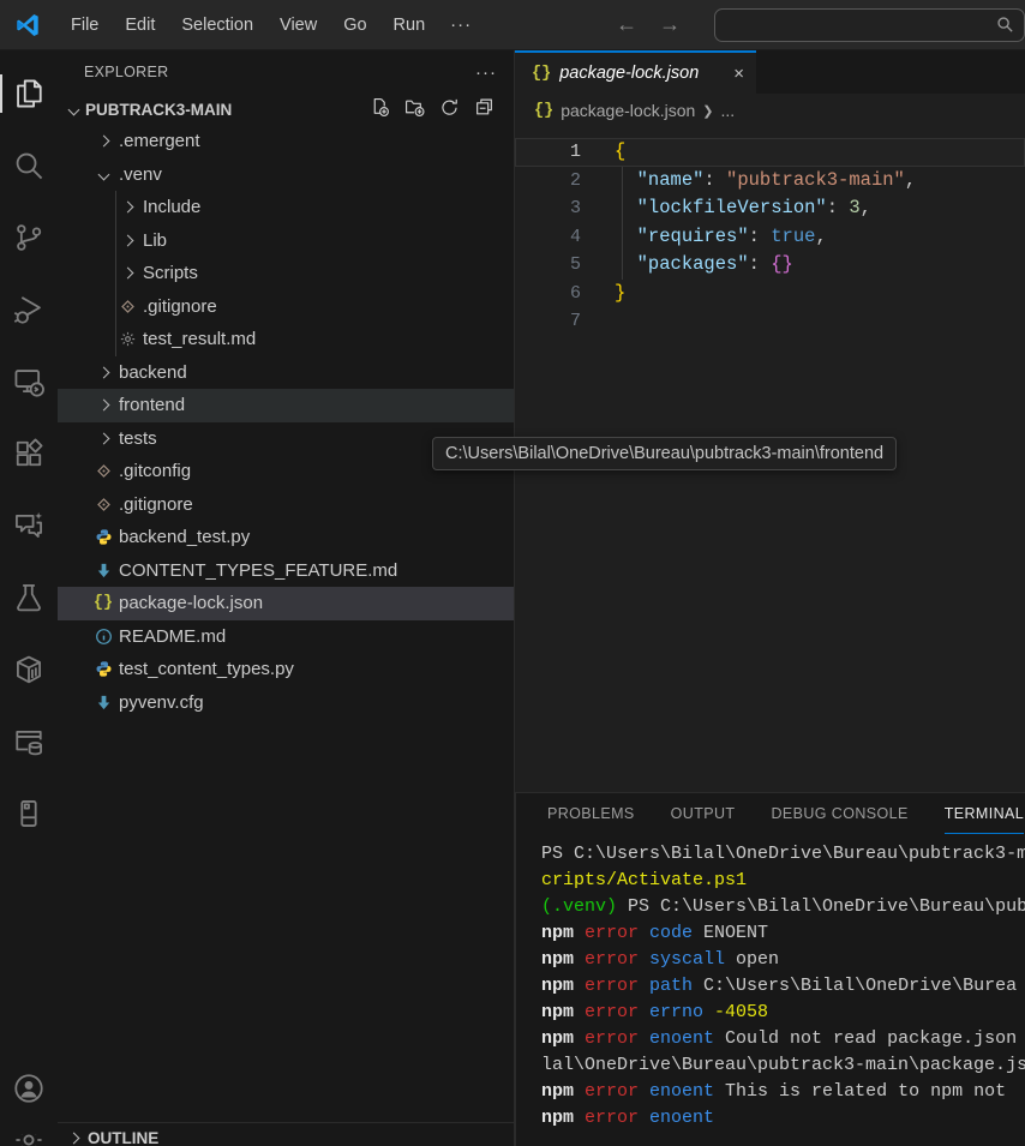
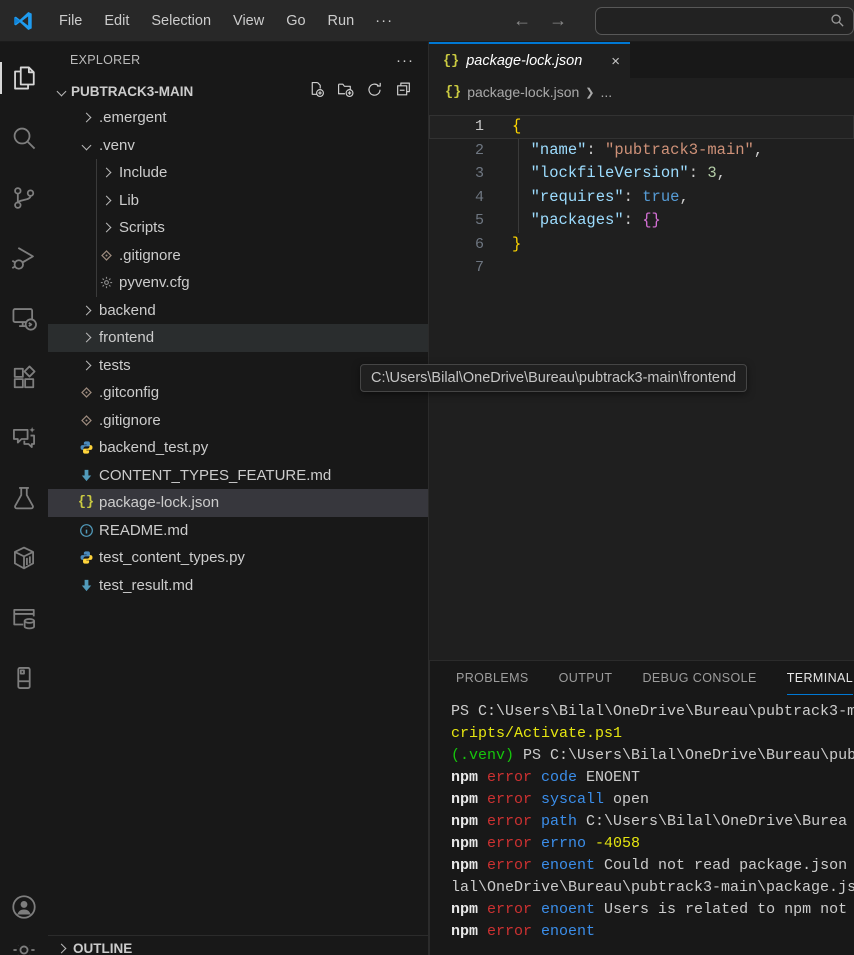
  File
  Edit
  Selection
  View
  Go
  Run
  ···
  ←
  →
  EXPLORER
  ···
  PUBTRACK3-MAIN
  .emergent
  .venv
  Include
  Lib
  Scripts
  .gitignore
- test_result.md
+ pyvenv.cfg
  backend
  frontend
  tests
  .gitconfig
  .gitignore
  backend_test.py
  CONTENT_TYPES_FEATURE.md
  {}
  package-lock.json
  README.md
  test_content_types.py
- pyvenv.cfg
+ test_result.md
  OUTLINE
  {}
  package-lock.json
  ×
  {}
  package-lock.json
  ❯
  ...
  1
  {
  2
  "name": "pubtrack3-main",
  3
  "lockfileVersion": 3,
  4
  "requires": true,
  5
  "packages": {}
  6
  }
  7
  PROBLEMS
  OUTPUT
  DEBUG CONSOLE
  TERMINAL
  PS C:\Users\Bilal\OneDrive\Bureau\pubtrack3-m
  cripts/Activate.ps1
  (.venv) PS C:\Users\Bilal\OneDrive\Bureau\pub
  npm error code ENOENT
  npm error syscall open
  npm error path C:\Users\Bilal\OneDrive\Burea
  npm error errno -4058
  npm error enoent Could not read package.json
  lal\OneDrive\Bureau\pubtrack3-main\package.js
- npm error enoent This is related to npm not
+ npm error enoent Users is related to npm not
  npm error enoent
  C:\Users\Bilal\OneDrive\Bureau\pubtrack3-main\frontend
